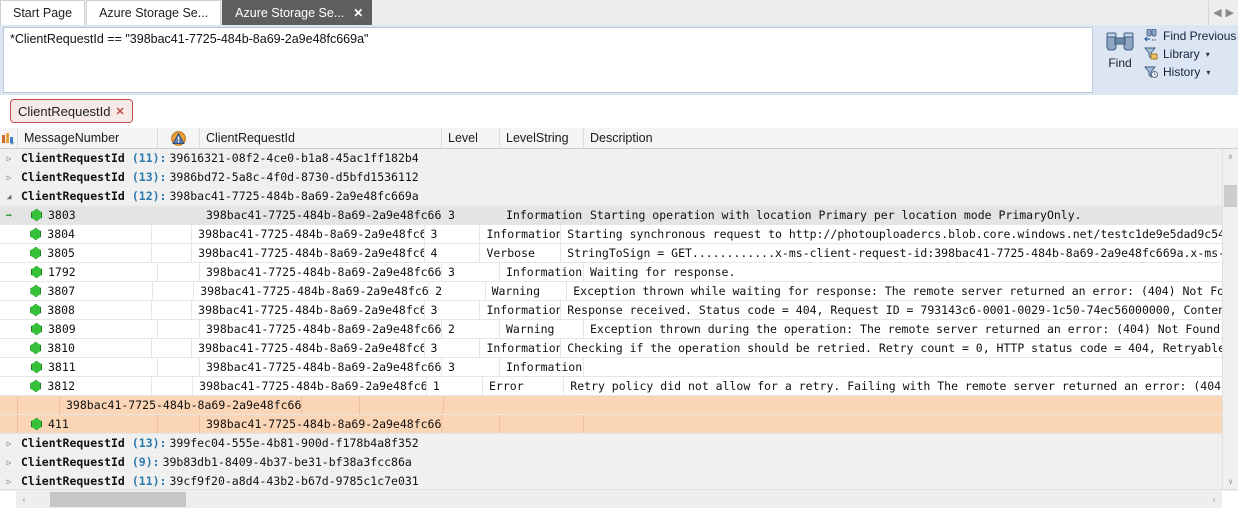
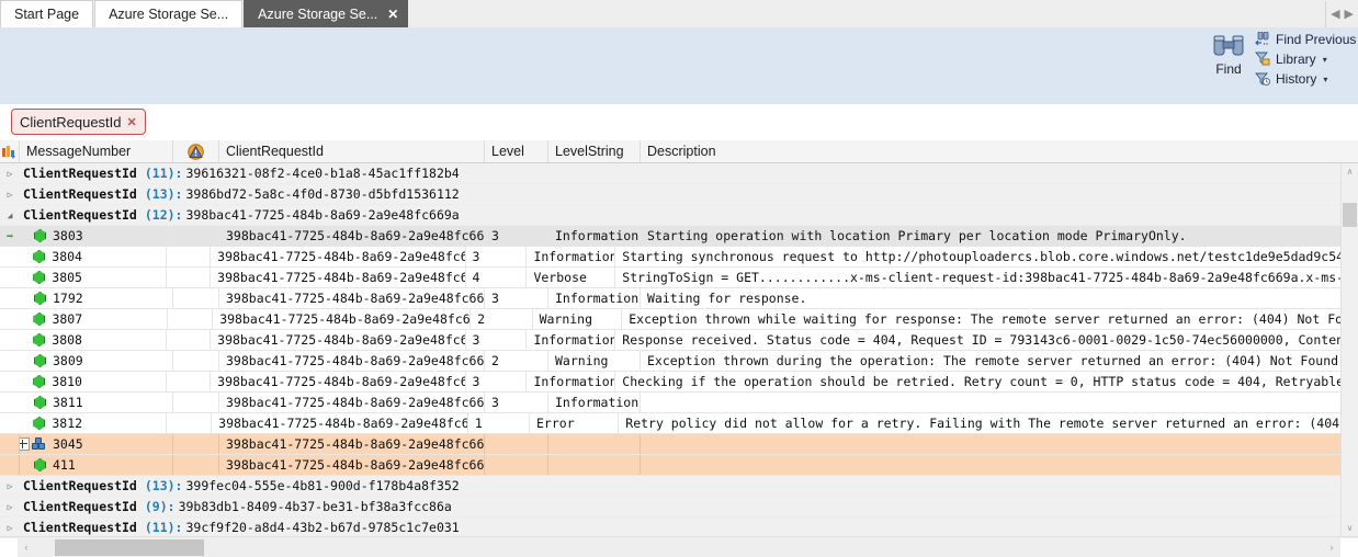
  Start Page
  Azure Storage Se...
  Azure Storage Se...
  ✕
  ◀
  ▶
- *ClientRequestId == "398bac41-7725-484b-8a69-2a9e48fc669a"
  Find
  Find Previous
  Library
  ▾
  History
  ▾
  ClientRequestId
  ✕
  MessageNumber
  ClientRequestId
  Level
  LevelString
  Description
  ▷
  ClientRequestId
  (11):
  39616321-08f2-4ce0-b1a8-45ac1ff182b4
  ▷
  ClientRequestId
  (13):
  3986bd72-5a8c-4f0d-8730-d5bfd1536112
  ◢
  ClientRequestId
  (12):
  398bac41-7725-484b-8a69-2a9e48fc669a
  ➡
  3803
  398bac41-7725-484b-8a69-2a9e48fc66
  3
  Information
  Starting operation with location Primary per location mode PrimaryOnly.
  3804
  398bac41-7725-484b-8a69-2a9e48fc6
  3
  Information
  Starting synchronous request to http://photouploadercs.blob.core.windows.net/testc1de9e5dad9c5
  3805
  398bac41-7725-484b-8a69-2a9e48fc6
  4
  Verbose
  StringToSign = GET............x-ms-client-request-id:398bac41-7725-484b-8a69-2a9e48fc669a.x-ms
  1792
  398bac41-7725-484b-8a69-2a9e48fc66
  3
  Information
  Waiting for response.
  3807
  398bac41-7725-484b-8a69-2a9e48fc6
  2
  Warning
  Exception thrown while waiting for response: The remote server returned an error: (404) Not Fo
  3808
  398bac41-7725-484b-8a69-2a9e48fc6
  3
  Information
  Response received. Status code = 404, Request ID = 793143c6-0001-0029-1c50-74ec56000000, Conte
  3809
  398bac41-7725-484b-8a69-2a9e48fc66
  2
  Warning
  Exception thrown during the operation: The remote server returned an error: (404) Not Found
  3810
  398bac41-7725-484b-8a69-2a9e48fc6
  3
  Information
  Checking if the operation should be retried. Retry count = 0, HTTP status code = 404, Retryabl
  3811
  398bac41-7725-484b-8a69-2a9e48fc66
  3
  Information
  3812
  398bac41-7725-484b-8a69-2a9e48fc6
  1
  Error
  Retry policy did not allow for a retry. Failing with The remote server returned an error: (404
+ 3045
  398bac41-7725-484b-8a69-2a9e48fc66
  411
  398bac41-7725-484b-8a69-2a9e48fc66
  ▷
  ClientRequestId
  (13):
  399fec04-555e-4b81-900d-f178b4a8f352
  ▷
  ClientRequestId
  (9):
  39b83db1-8409-4b37-be31-bf38a3fcc86a
  ▷
  ClientRequestId
  (11):
  39cf9f20-a8d4-43b2-b67d-9785c1c7e031
  ∧
  ∨
  ‹
  ›
